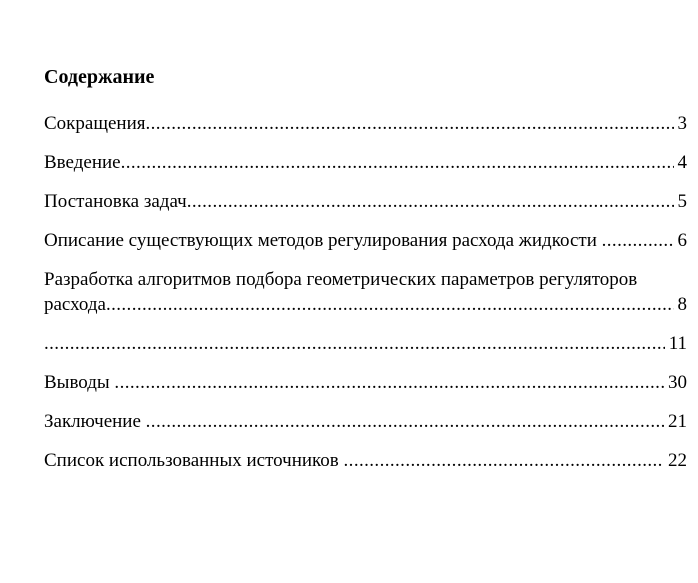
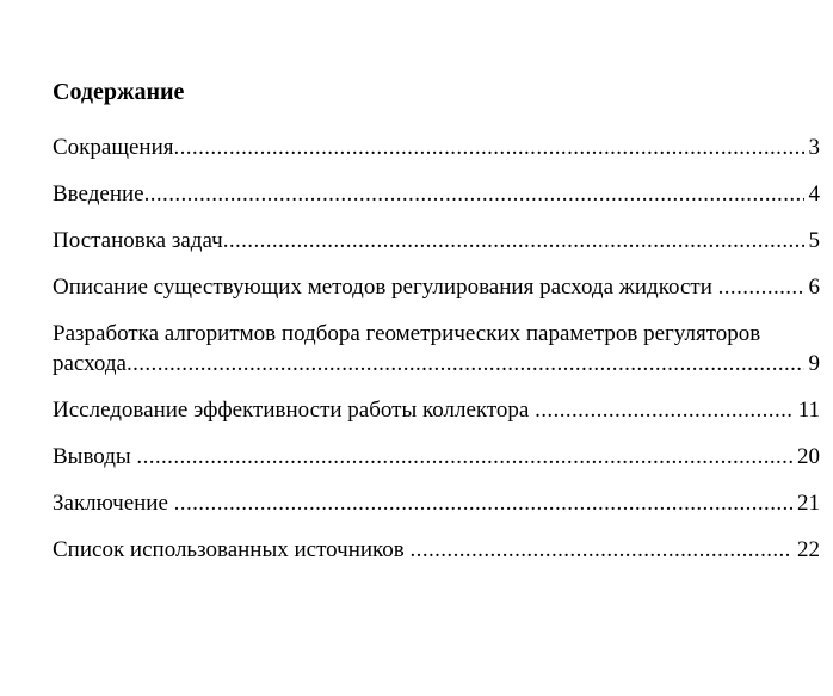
  Содержание
  Сокращения
  3
  Введение
  4
  Постановка задач
  5
  Описание существующих методов регулирования расхода жидкости
  6
  Разработка алгоритмов подбора геометрических параметров регуляторов
  расхода
- 8
+ 9
+ Исследование эффективности работы коллектора
  11
  Выводы
- 30
+ 20
  Заключение
  21
  Список использованных источников
  22
